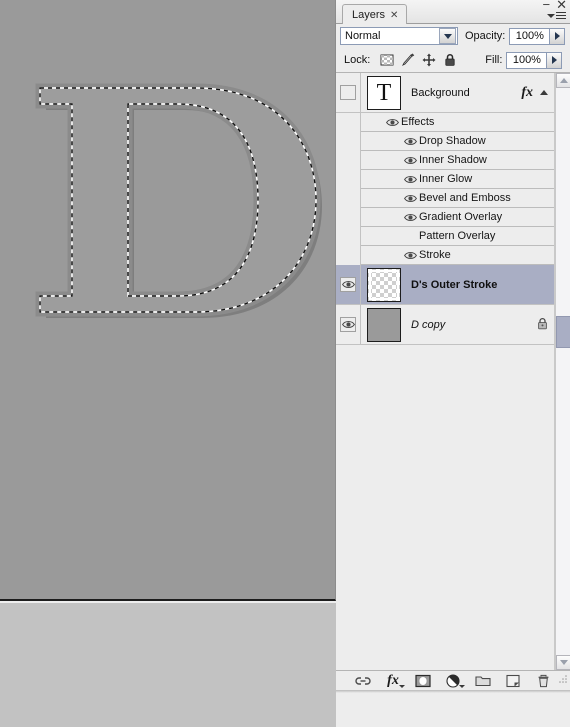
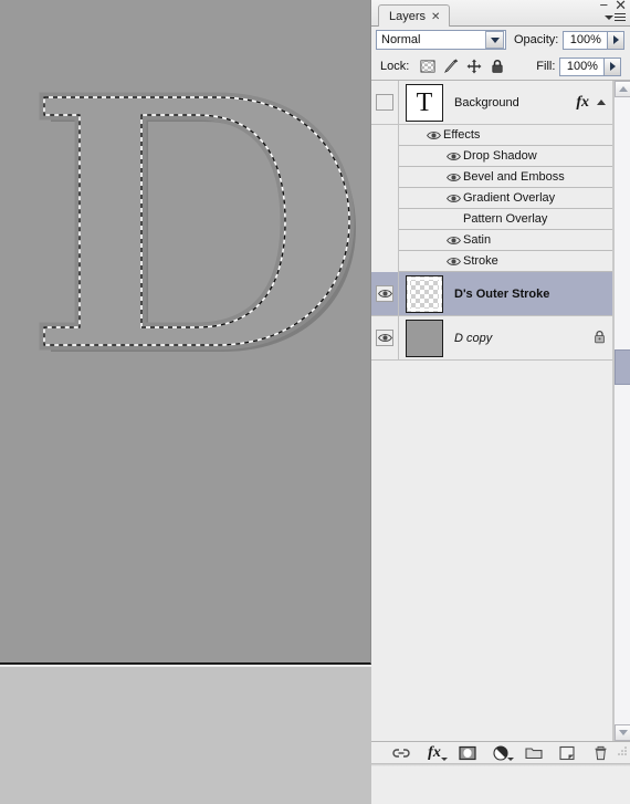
  −
  ✕
  Layers
  ✕
  Normal
  Opacity:
  100%
  Lock:
  Fill:
  100%
  T
  Background
  fx
  Effects
  Drop Shadow
- Inner Shadow
- Inner Glow
  Bevel and Emboss
  Gradient Overlay
  Pattern Overlay
+ Satin
  Stroke
  D's Outer Stroke
  D copy
  fx
